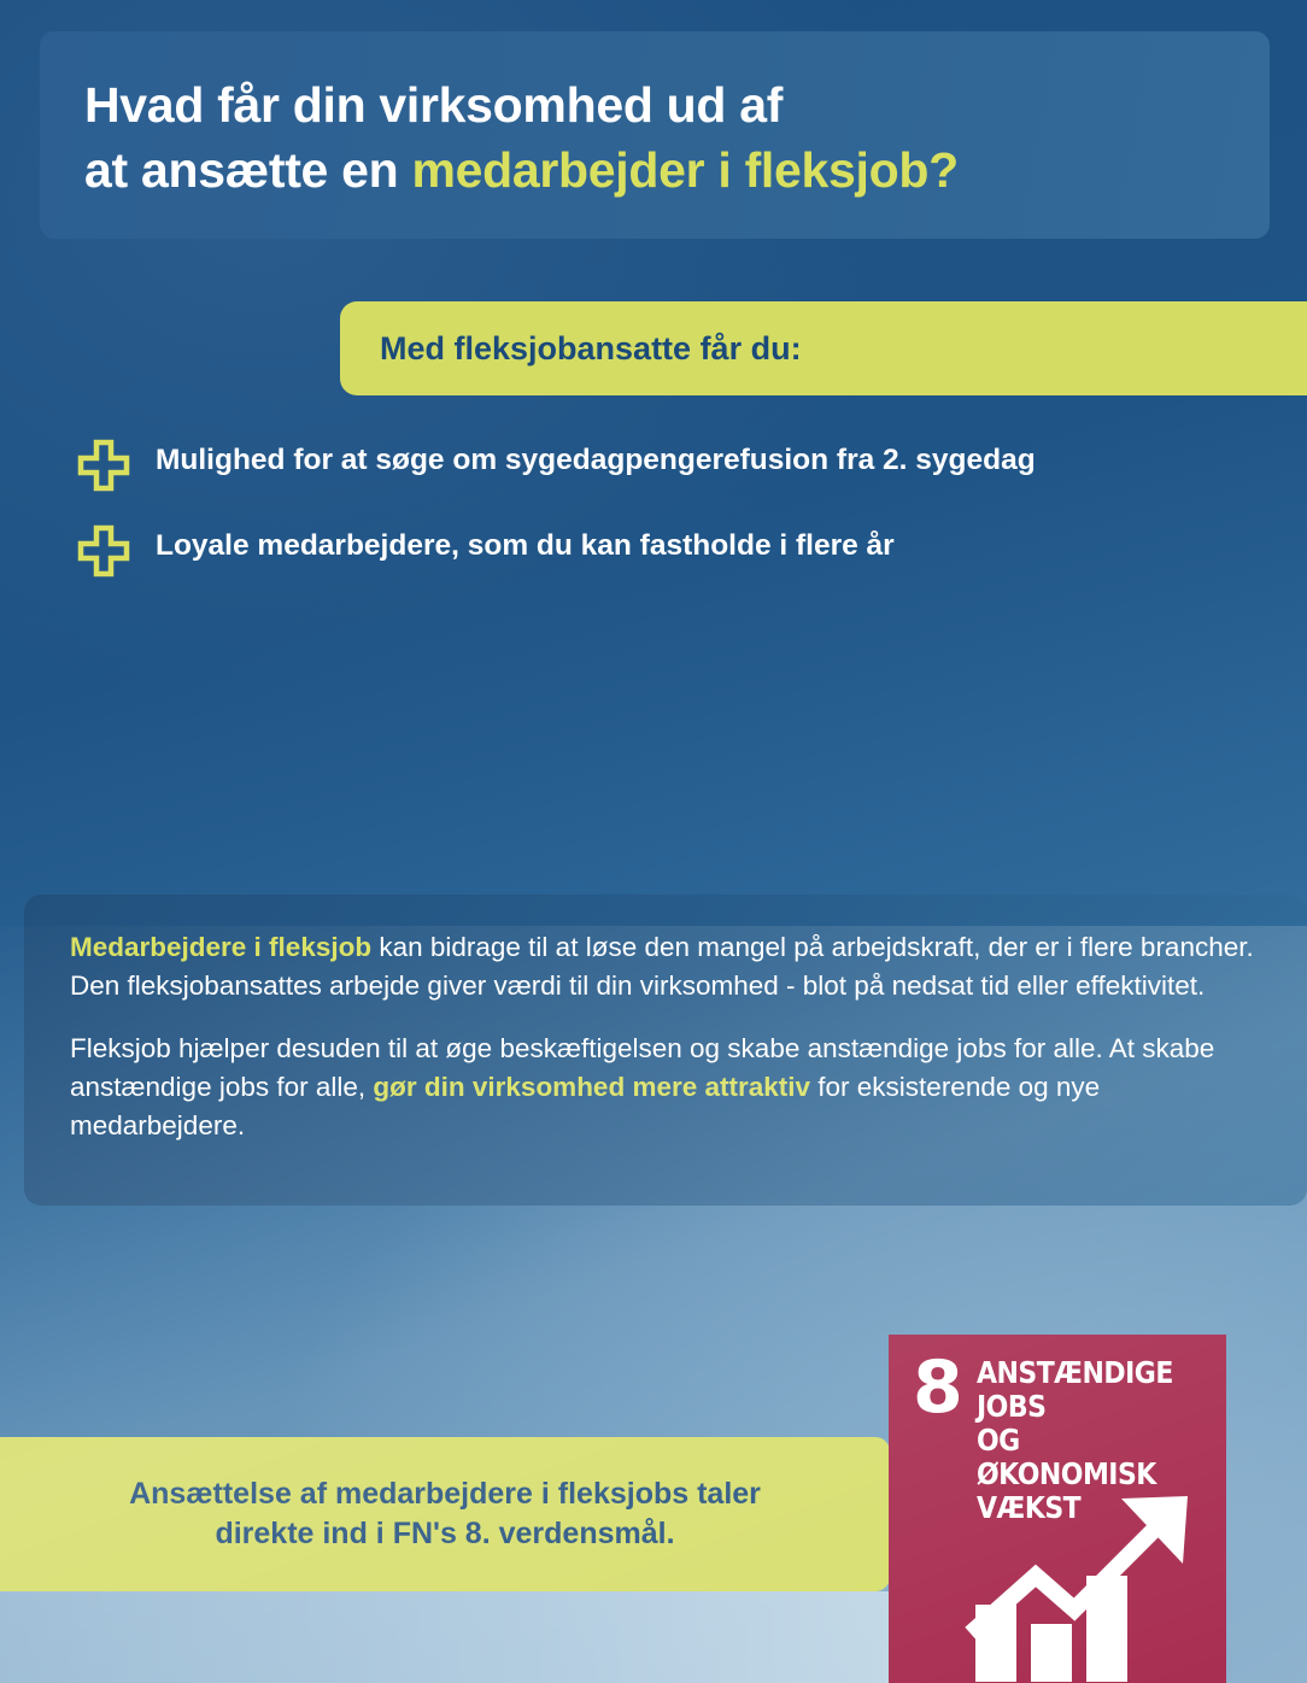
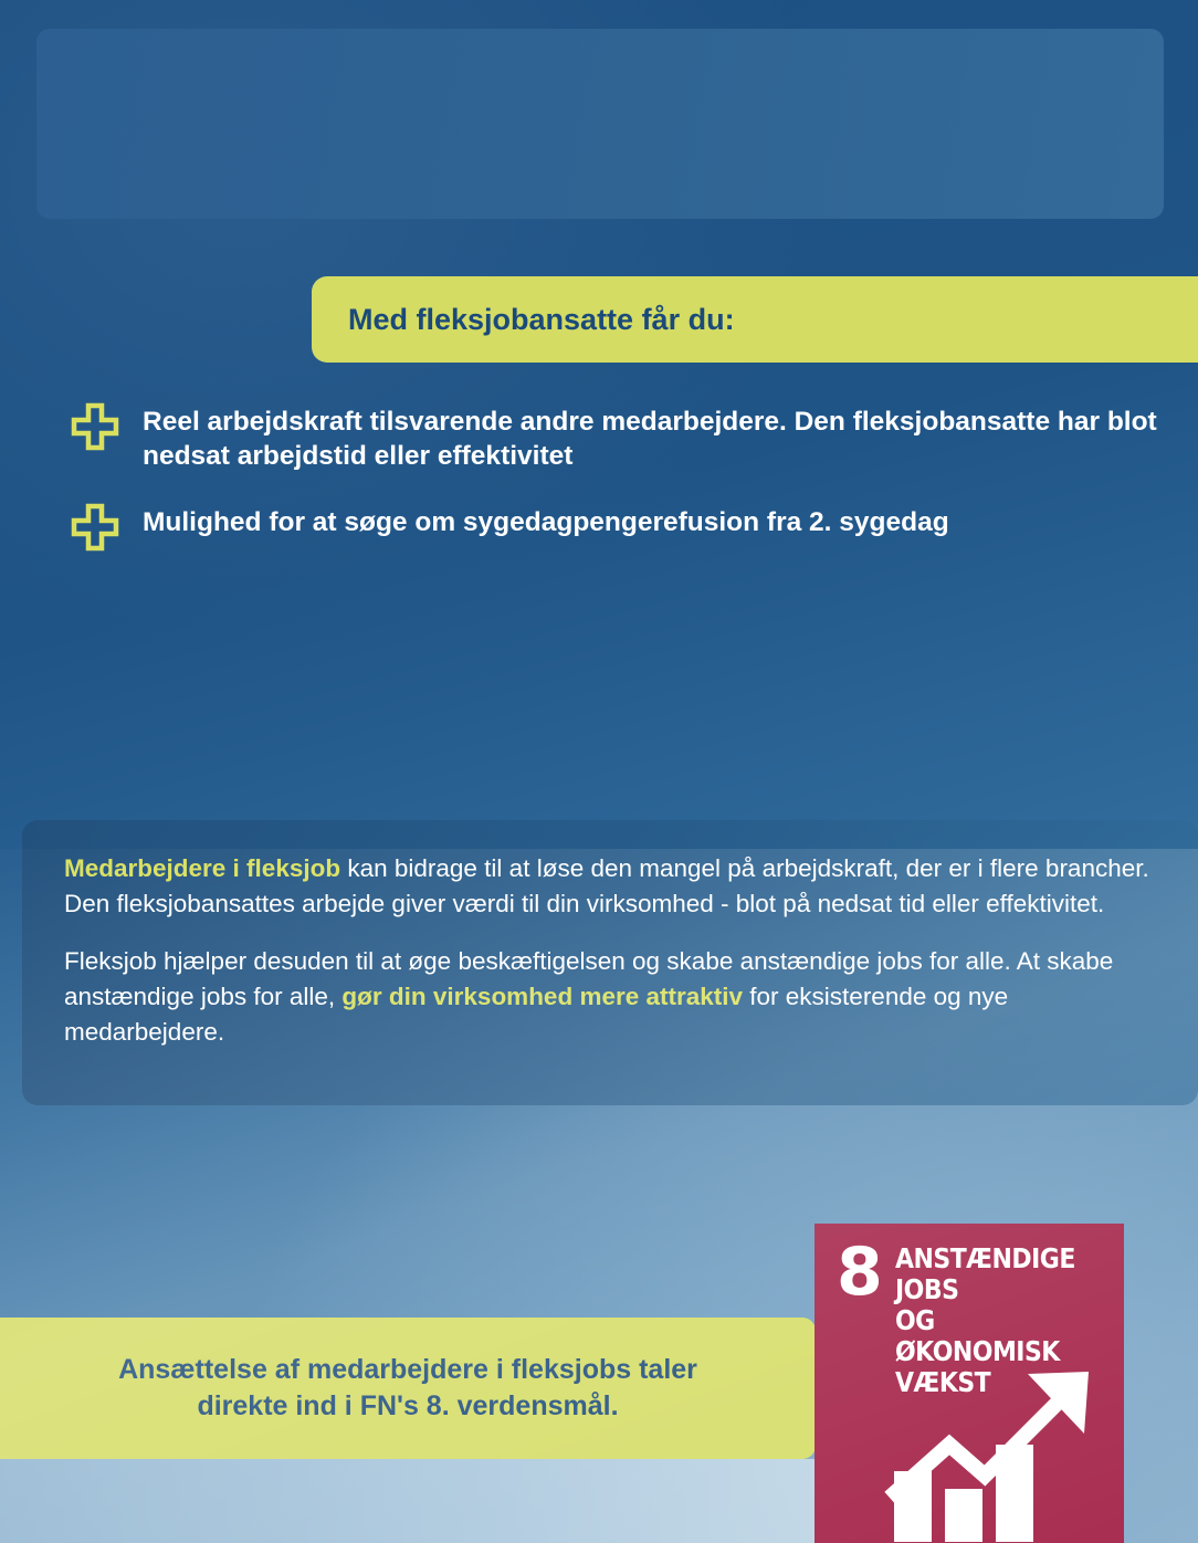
- Hvad får din virksomhed ud af
- at ansætte en medarbejder i fleksjob?
  Med fleksjobansatte får du:
+ Reel arbejdskraft tilsvarende andre medarbejdere. Den fleksjobansatte har blot nedsat arbejdstid eller effektivitet
  Mulighed for at søge om sygedagpengerefusion fra 2. sygedag
- Loyale medarbejdere, som du kan fastholde i flere år
